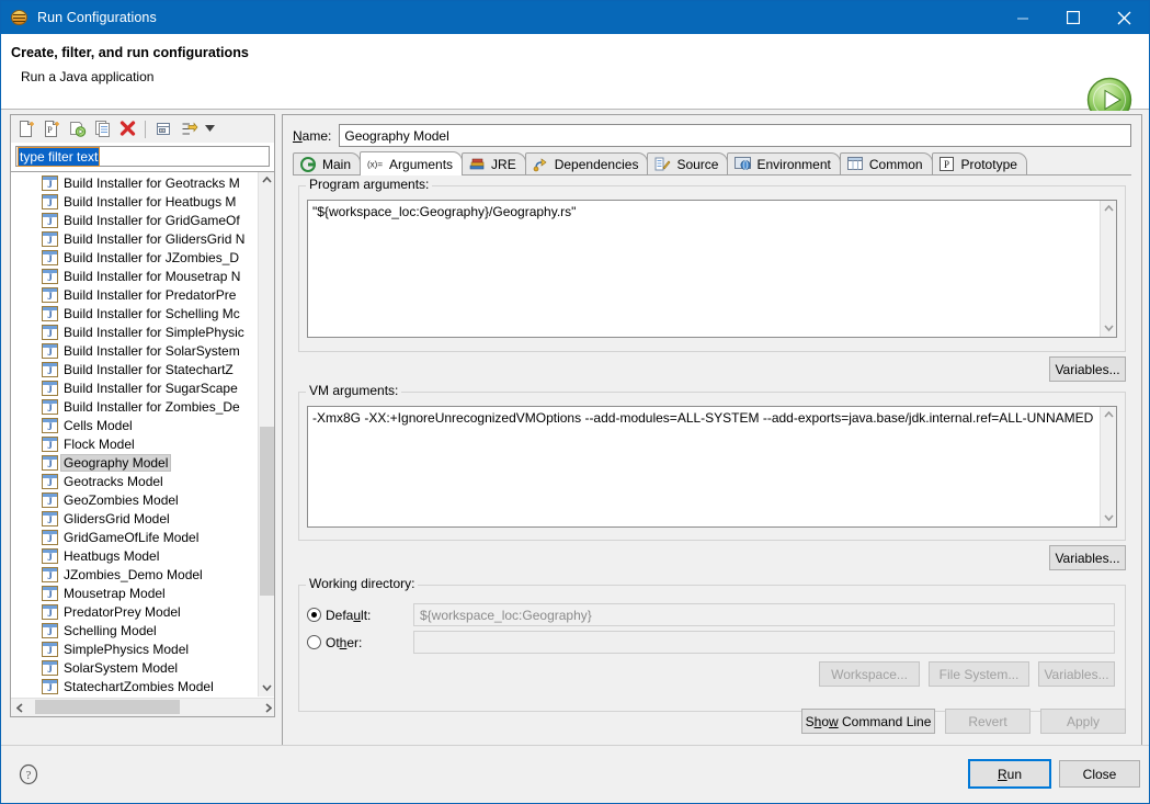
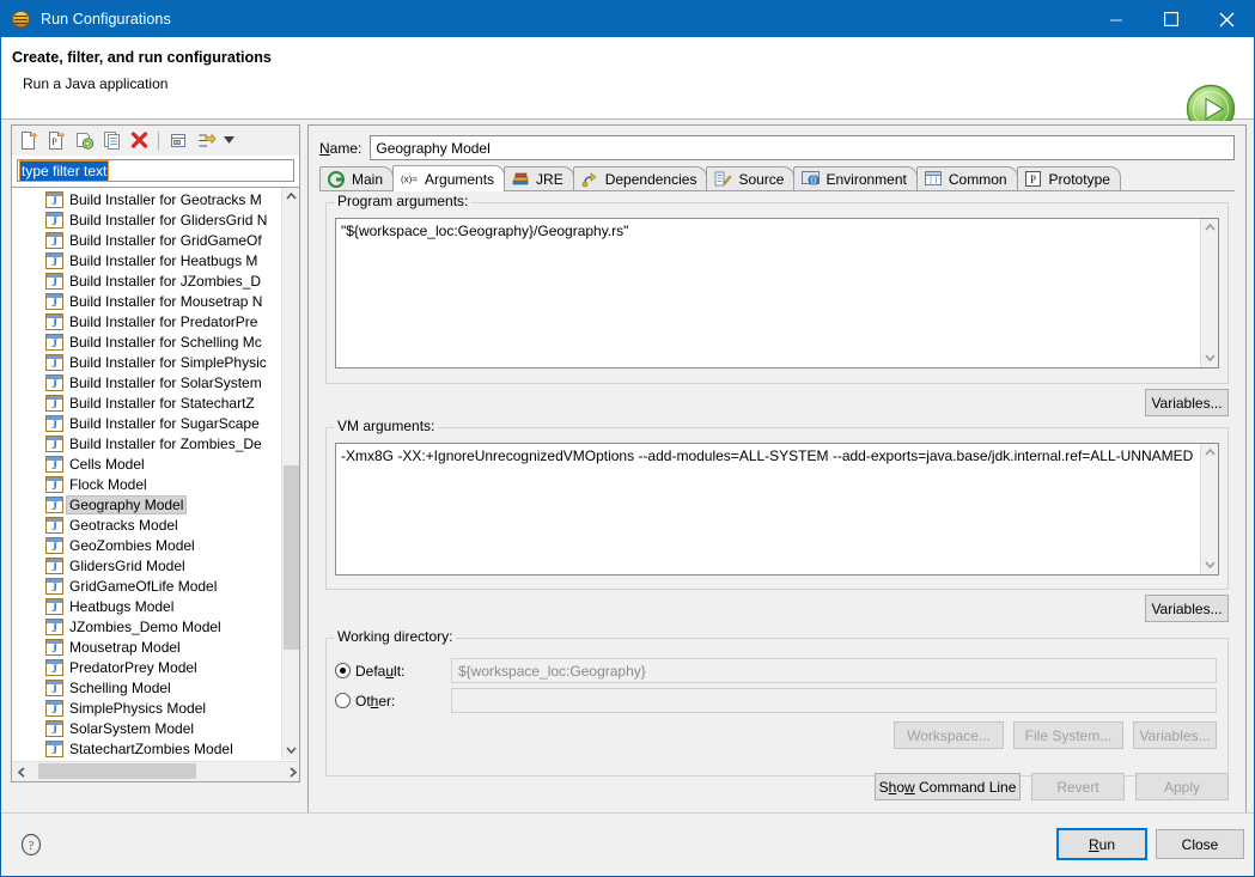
  Run Configurations
  Create, filter, and run configurations
  Run a Java application
  P
  type filter text
  J
  Build Installer for Geotracks M
  J
- Build Installer for Heatbugs M
+ Build Installer for GlidersGrid N
  J
  Build Installer for GridGameOf
  J
- Build Installer for GlidersGrid N
+ Build Installer for Heatbugs M
  J
  Build Installer for JZombies_D
  J
  Build Installer for Mousetrap N
  J
  Build Installer for PredatorPre
  J
  Build Installer for Schelling Mc
  J
  Build Installer for SimplePhysic
  J
  Build Installer for SolarSystem
  J
  Build Installer for StatechartZ
  J
  Build Installer for SugarScape
  J
  Build Installer for Zombies_De
  J
  Cells Model
  J
  Flock Model
  J
  Geography Model
  J
  Geotracks Model
  J
  GeoZombies Model
  J
  GlidersGrid Model
  J
  GridGameOfLife Model
  J
  Heatbugs Model
  J
  JZombies_Demo Model
  J
  Mousetrap Model
  J
  PredatorPrey Model
  J
  Schelling Model
  J
  SimplePhysics Model
  J
  SolarSystem Model
  J
  StatechartZombies Model
  Name:
  Geography Model
  Main
  (x)=
  Arguments
  JRE
  Dependencies
  Source
  Environment
  Common
  P
  Prototype
  Program arguments:
  "${workspace_loc:Geography}/Geography.rs"
  Variables...
  VM arguments:
  -Xmx8G -XX:+IgnoreUnrecognizedVMOptions --add-modules=ALL-SYSTEM --add-exports=java.base/jdk.internal.ref=ALL-UNNAMED
  Variables...
  Working directory:
  Default:
  ${workspace_loc:Geography}
  Other:
  Workspace...
  File System...
  Variables...
  S
  h
  o
  w
  Command Line
  Revert
  Apply
  ?
  R
  un
  Close
